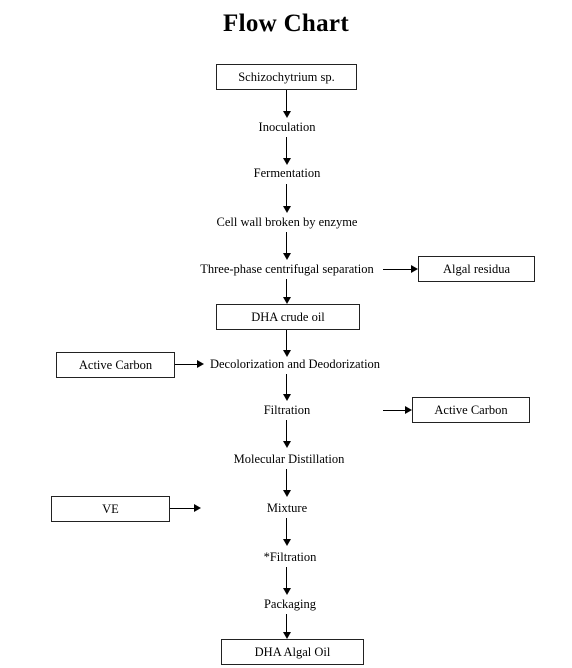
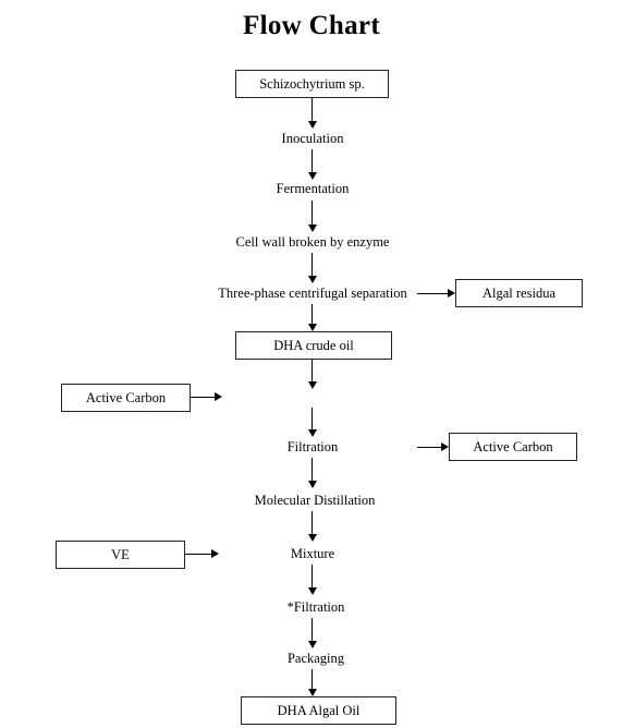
  Flow Chart
  Schizochytrium sp.
  Inoculation
  Fermentation
  Cell wall broken by enzyme
  Three-phase centrifugal separation
  Algal residua
  DHA crude oil
- Decolorization and Deodorization
  Active Carbon
  Filtration
  Active Carbon
  Molecular Distillation
  Mixture
  VE
  *Filtration
  Packaging
  DHA Algal Oil
